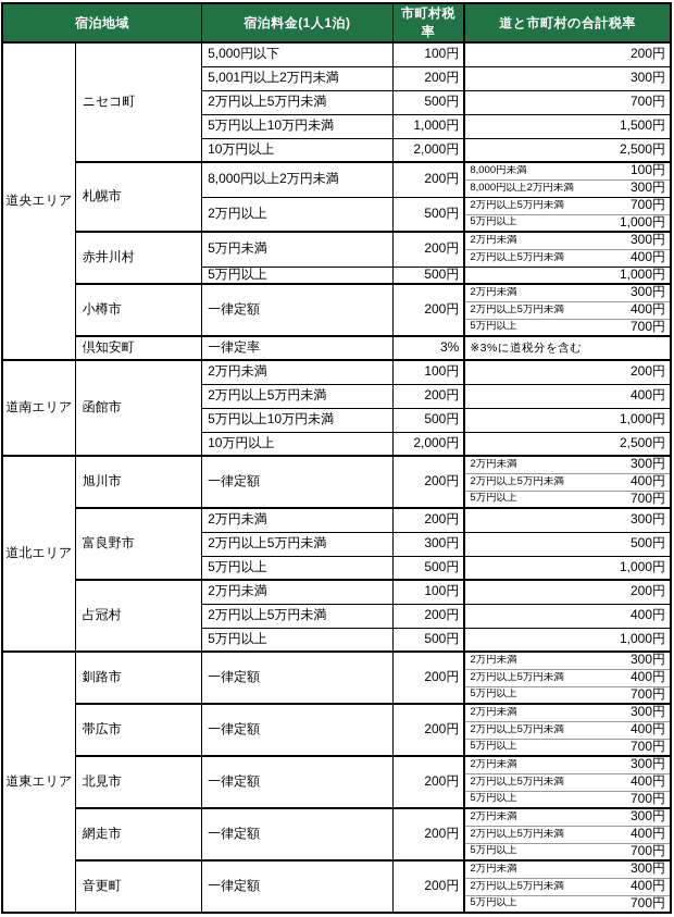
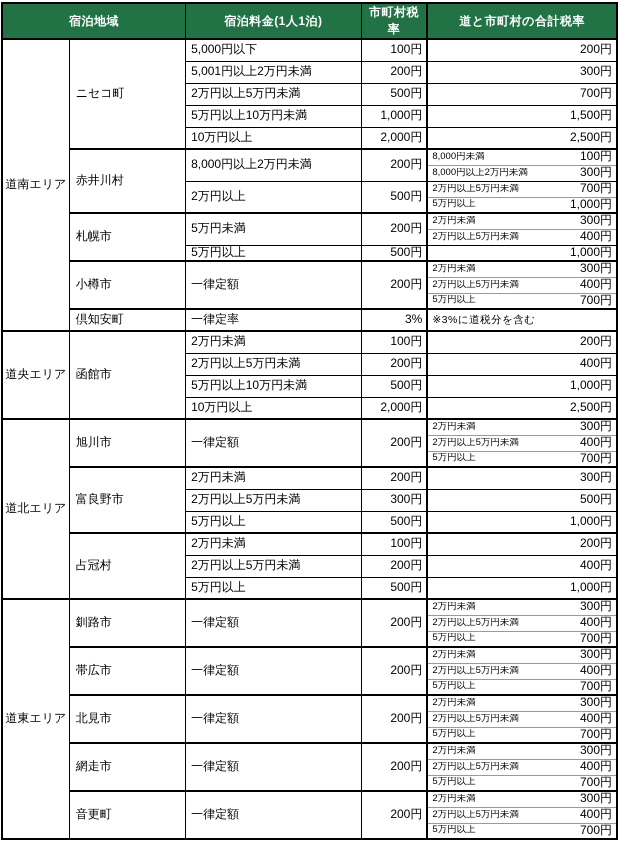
  宿泊地域	宿泊料金(1人1泊)	市町村税率	道と市町村の合計税率
- 道央エリア	ニセコ町	5,000円以下	100円	200円
+ 道南エリア	ニセコ町	5,000円以下	100円	200円
  5,001円以上2万円未満	200円	300円
  2万円以上5万円未満	500円	700円
  5万円以上10万円未満	1,000円	1,500円
  10万円以上	2,000円	2,500円
- 札幌市	8,000円以上2万円未満	200円	8,000円未満 100円
+ 赤井川村	8,000円以上2万円未満	200円	8,000円未満 100円
  8,000円以上2万円未満 300円
  2万円以上	500円	2万円以上5万円未満 700円
  5万円以上 1,000円
- 赤井川村	5万円未満	200円	2万円未満 300円
+ 札幌市	5万円未満	200円	2万円未満 300円
  2万円以上5万円未満 400円
  5万円以上	500円	1,000円
  小樽市	一律定額	200円	2万円未満 300円
  2万円以上5万円未満 400円
  5万円以上 700円
  倶知安町	一律定率	3%	※3%に道税分を含む
- 道南エリア	函館市	2万円未満	100円	200円
+ 道央エリア	函館市	2万円未満	100円	200円
  2万円以上5万円未満	200円	400円
  5万円以上10万円未満	500円	1,000円
  10万円以上	2,000円	2,500円
  道北エリア	旭川市	一律定額	200円	2万円未満 300円
  2万円以上5万円未満 400円
  5万円以上 700円
  富良野市	2万円未満	200円	300円
  2万円以上5万円未満	300円	500円
  5万円以上	500円	1,000円
  占冠村	2万円未満	100円	200円
  2万円以上5万円未満	200円	400円
  5万円以上	500円	1,000円
  道東エリア	釧路市	一律定額	200円	2万円未満 300円
  2万円以上5万円未満 400円
  5万円以上 700円
  帯広市	一律定額	200円	2万円未満 300円
  2万円以上5万円未満 400円
  5万円以上 700円
  北見市	一律定額	200円	2万円未満 300円
  2万円以上5万円未満 400円
  5万円以上 700円
  網走市	一律定額	200円	2万円未満 300円
  2万円以上5万円未満 400円
  5万円以上 700円
  音更町	一律定額	200円	2万円未満 300円
  2万円以上5万円未満 400円
  5万円以上 700円
